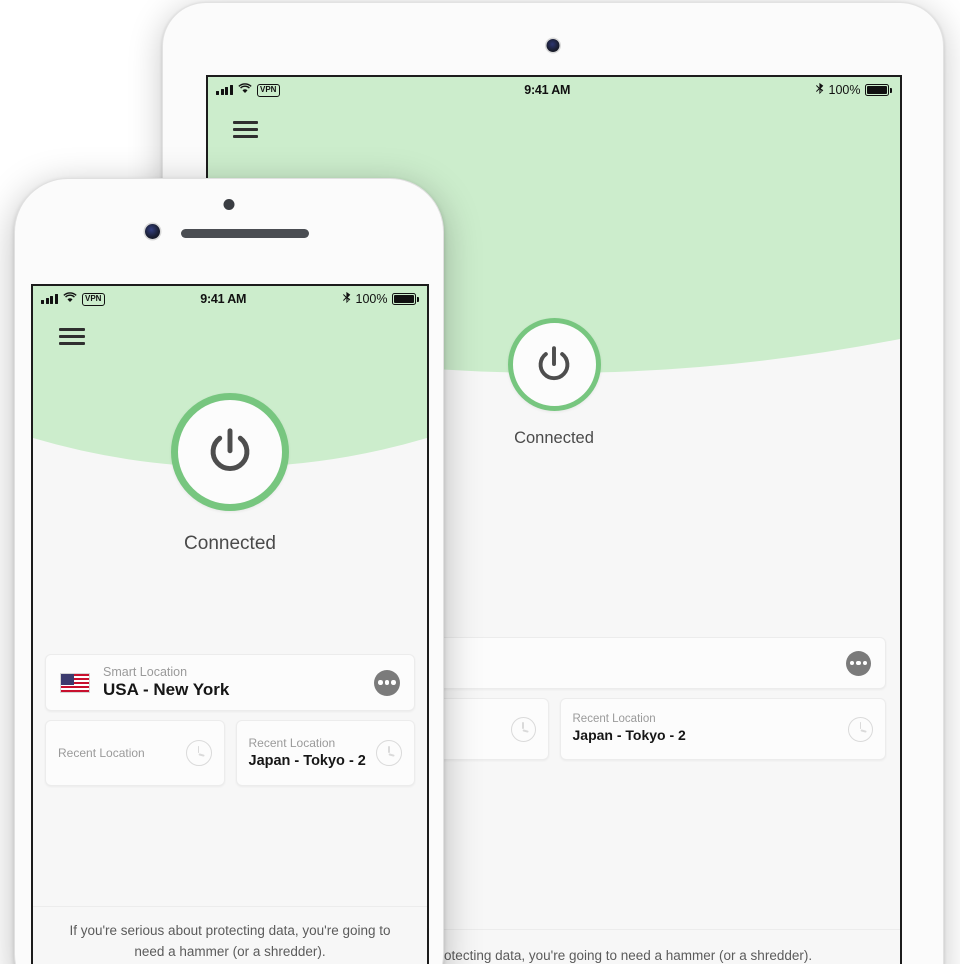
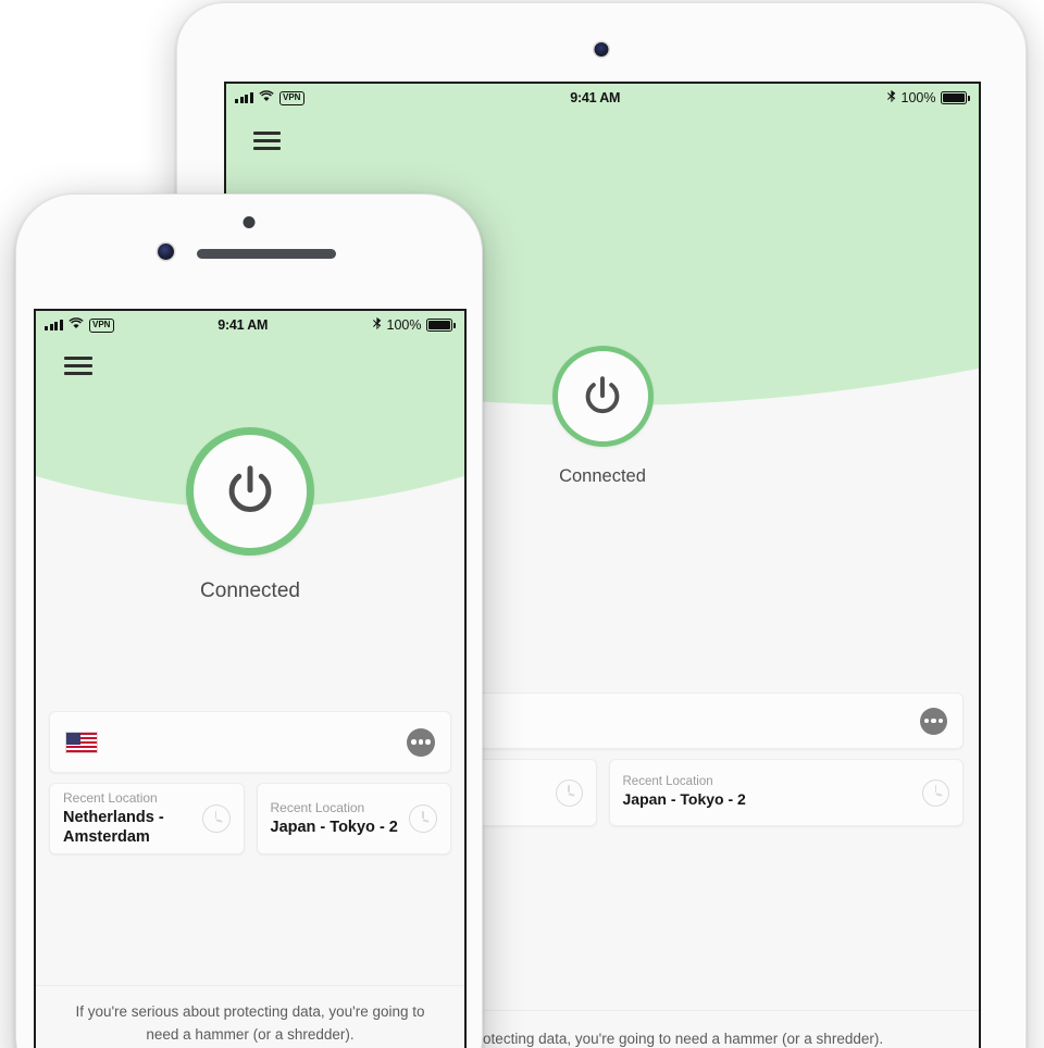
  VPN
  9:41 AM
  100%
  Connected
  Recent Location
  Japan - Tokyo - 2
  VPN
  9:41 AM
  100%
  Connected
- Smart Location
- USA - New York
  Recent Location
+ Netherlands - Amsterdam
  Recent Location
  Japan - Tokyo - 2
  If you're serious about protecting data, you're going to need a hammer (or a shredder).
